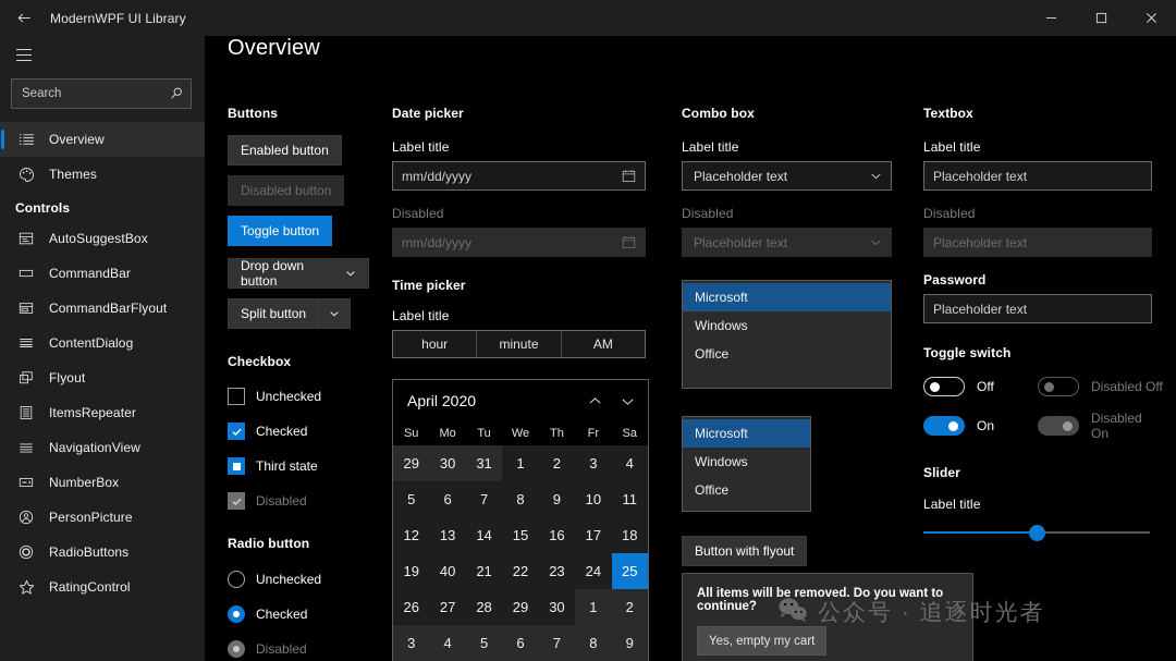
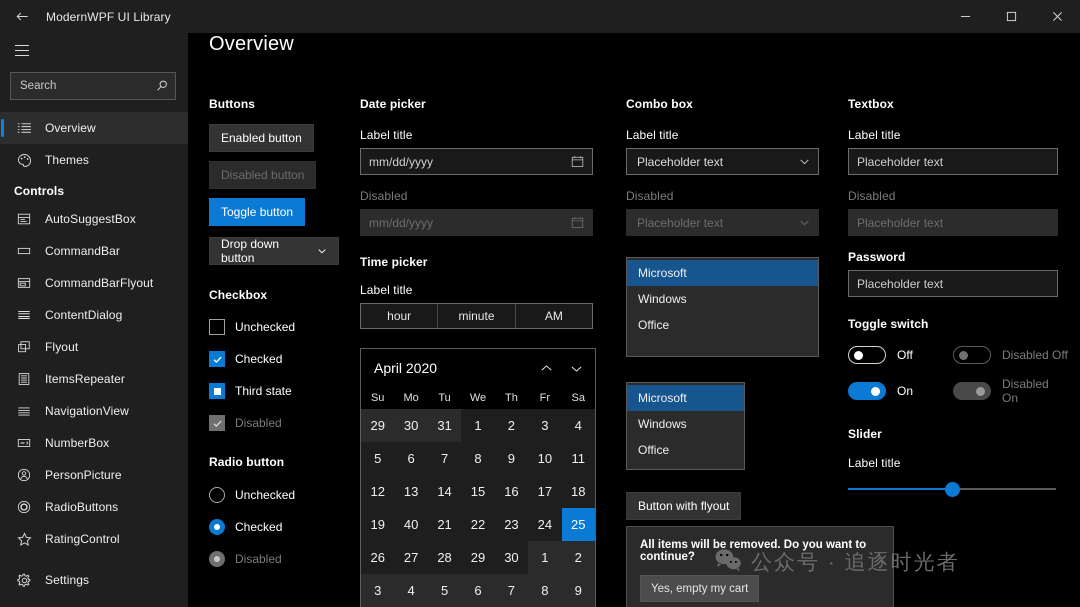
  ModernWPF UI Library
  Search
  Overview
  Themes
  Controls
  AutoSuggestBox
  CommandBar
  CommandBarFlyout
  ContentDialog
  Flyout
  ItemsRepeater
  NavigationView
  NumberBox
  PersonPicture
  RadioButtons
  RatingControl
+ Settings
  Overview
  Buttons
  Enabled button
  Disabled button
  Toggle button
  Drop down button
- Split button
  Checkbox
  Unchecked
  Checked
  Third state
  Disabled
  Radio button
  Unchecked
  Checked
  Disabled
  Date picker
  Label title
  mm/dd/yyyy
  Disabled
  mm/dd/yyyy
  Time picker
  Label title
  hour
  minute
  AM
  April 2020
  Su
  Mo
  Tu
  We
  Th
  Fr
  Sa
  29
  30
  31
  1
  2
  3
  4
  5
  6
  7
  8
  9
  10
  11
  12
  13
  14
  15
  16
  17
  18
  19
  40
  21
  22
  23
  24
  25
  26
  27
  28
  29
  30
  1
  2
  3
  4
  5
  6
  7
  8
  9
  Combo box
  Label title
  Placeholder text
  Disabled
  Placeholder text
  Microsoft
  Windows
  Office
  Microsoft
  Windows
  Office
  Button with flyout
  All items will be removed. Do you want to continue?
  Yes, empty my cart
  Textbox
  Label title
  Placeholder text
  Disabled
  Placeholder text
  Password
  Placeholder text
  Toggle switch
  Off
  Disabled Off
  On
  Disabled On
  Slider
  Label title
  公众号 · 追逐时光者
